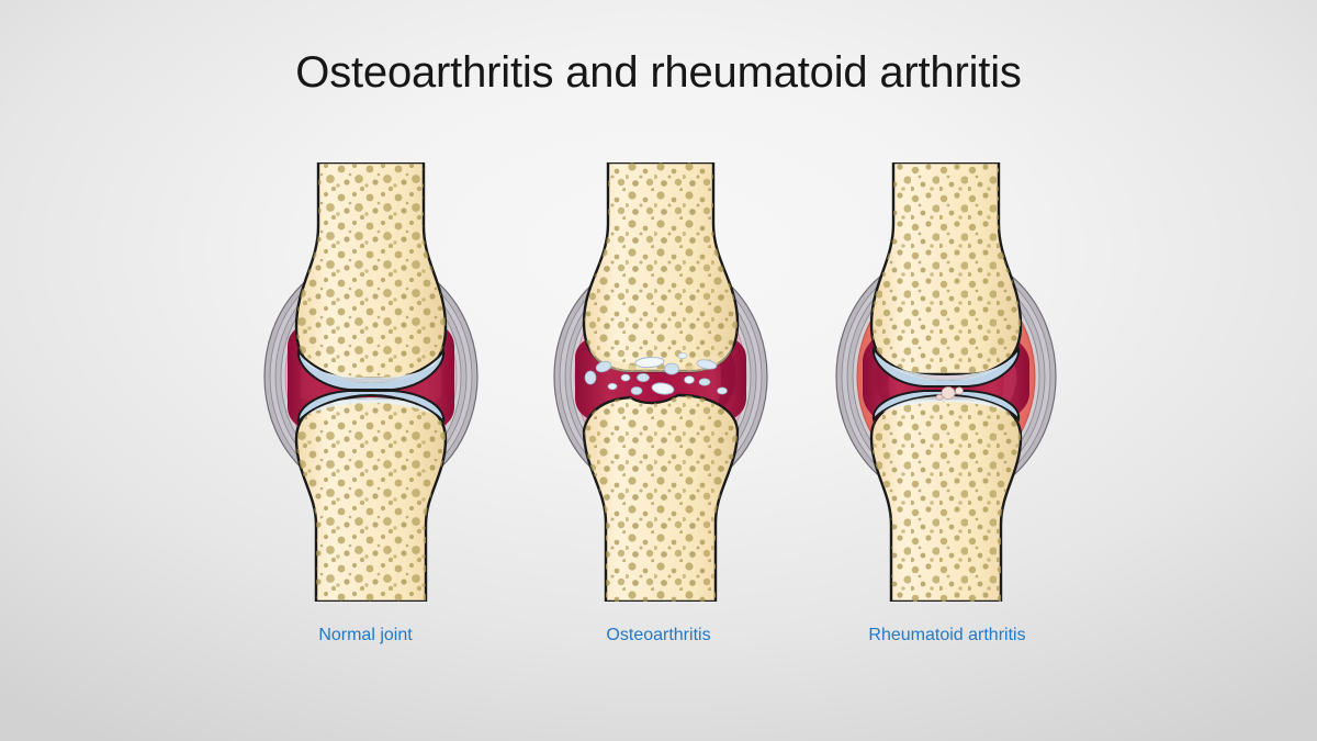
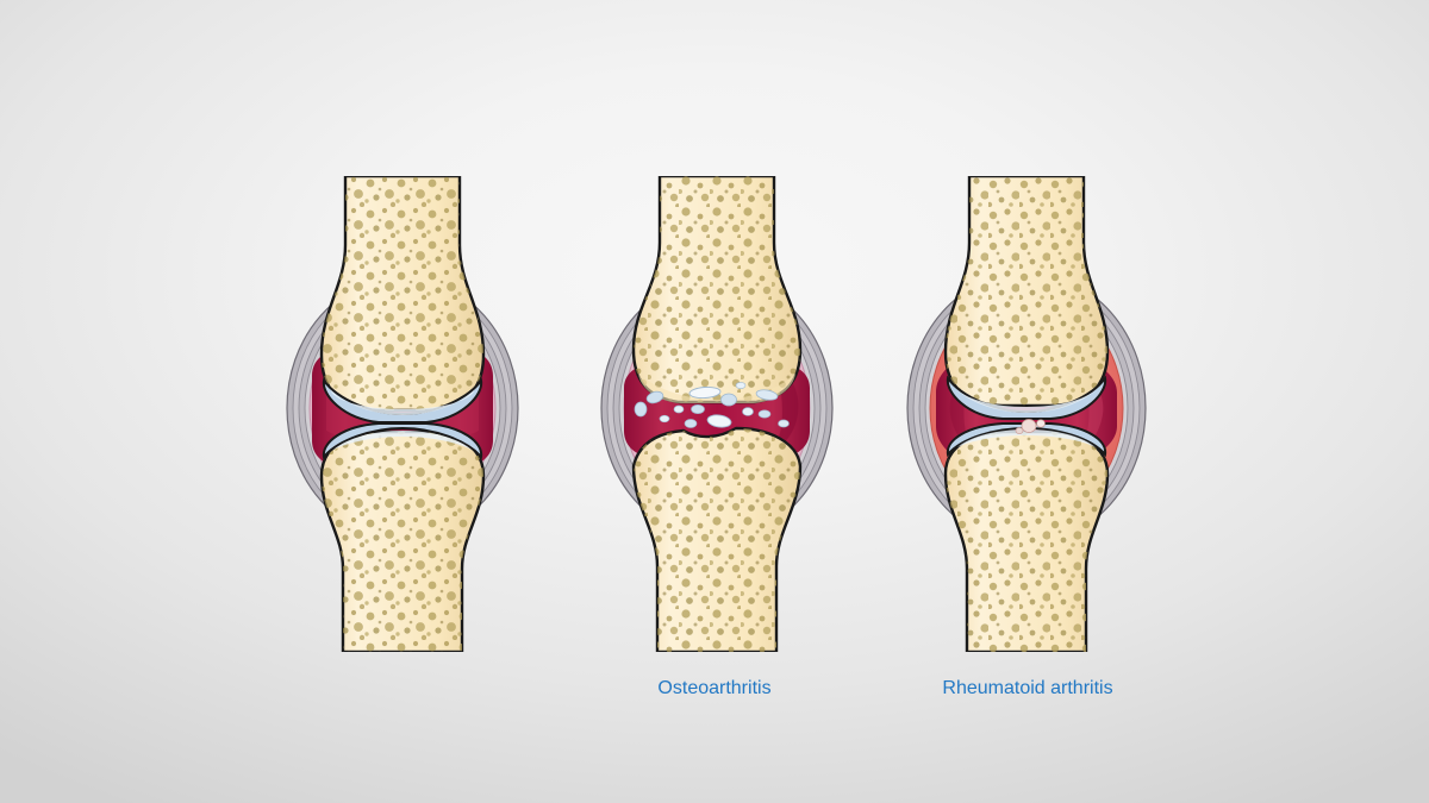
- Osteoarthritis and rheumatoid arthritis
- Normal joint
  Osteoarthritis
  Rheumatoid arthritis
